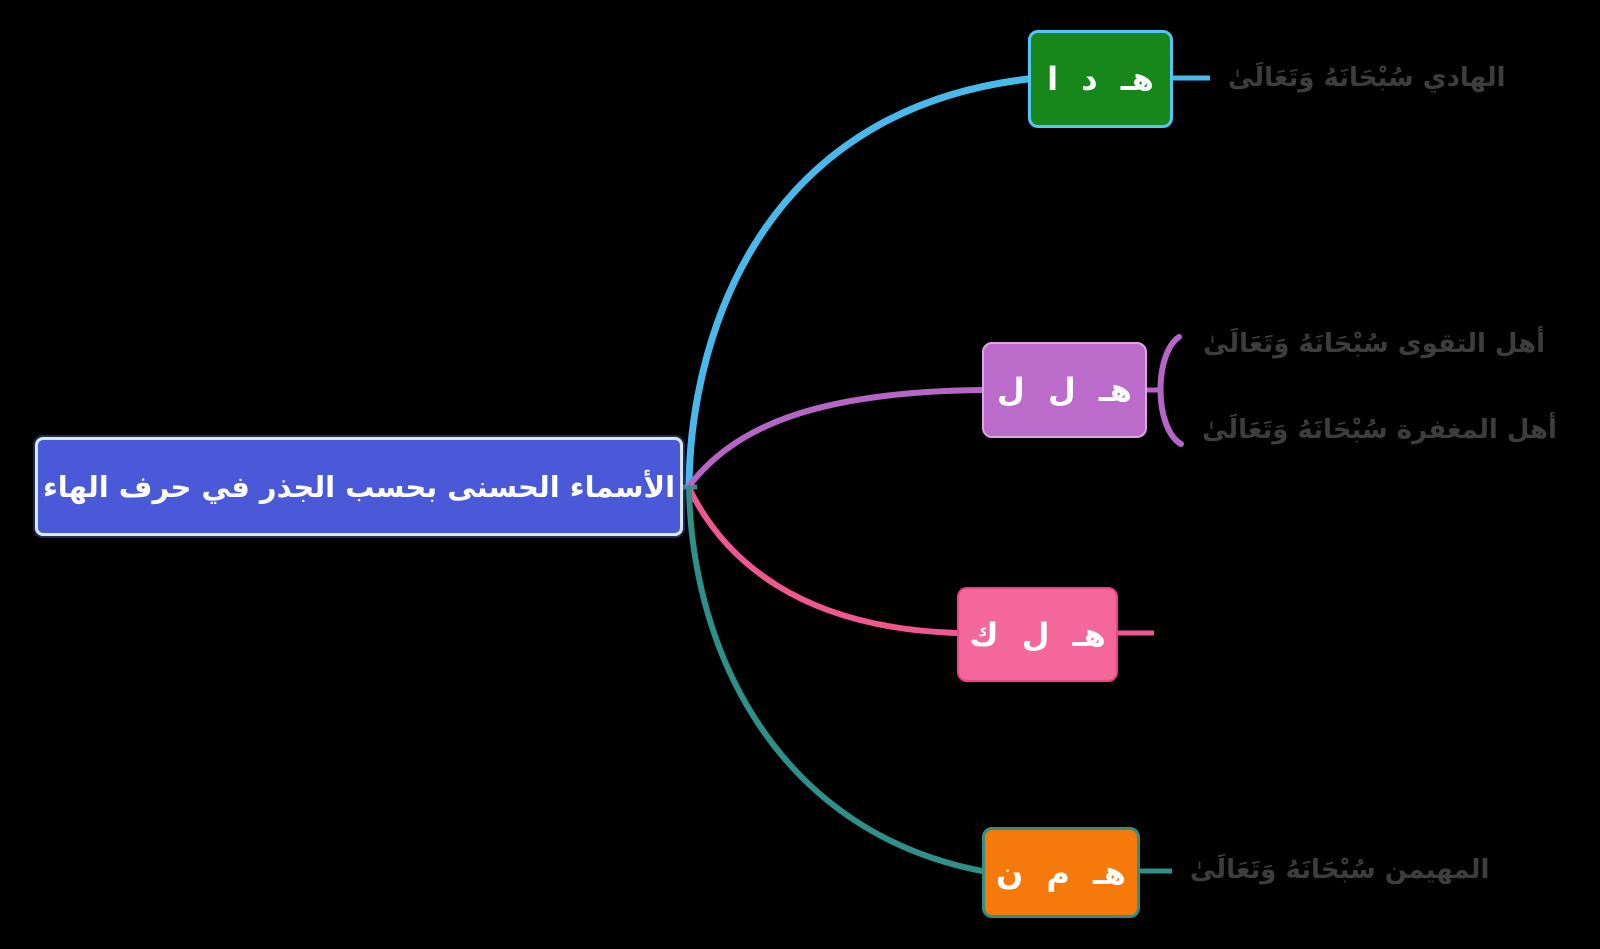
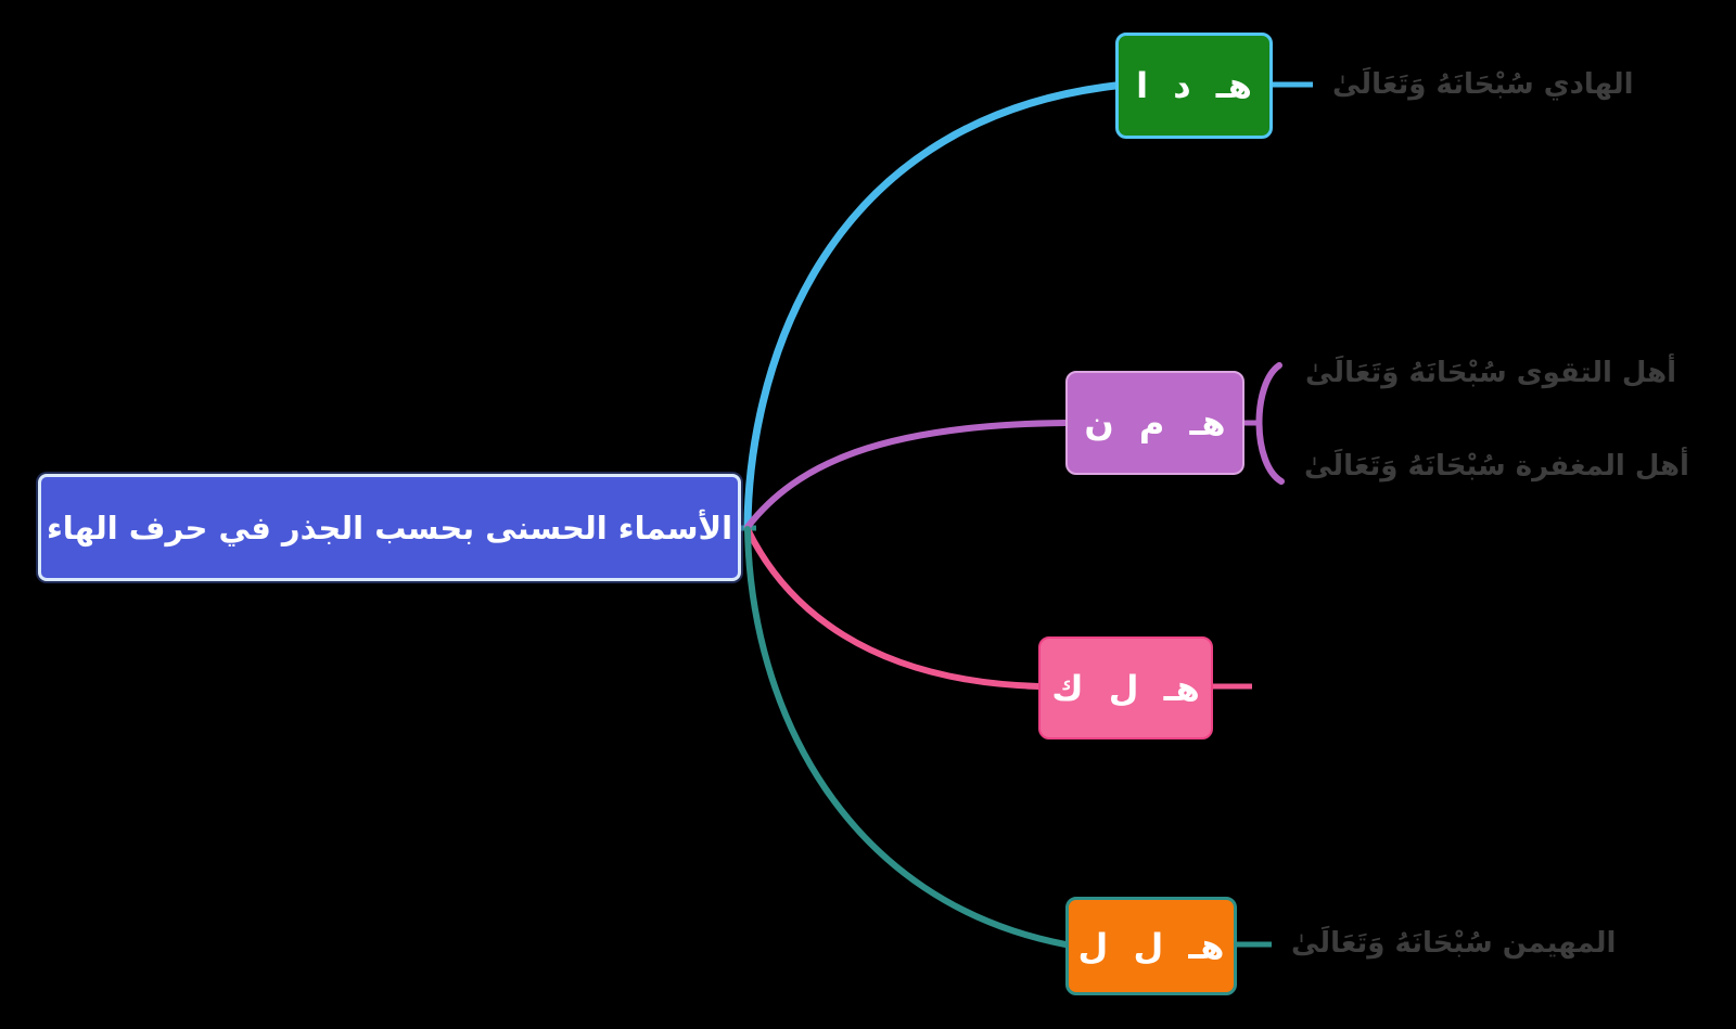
  الأسماء الحسنى بحسب الجذر في حرف الهاء
  هـ د ا
  الهادي سُبْحَانَهُ وَتَعَالَىٰ
- هـ ل ل
+ هـ م ن
  أهل التقوى سُبْحَانَهُ وَتَعَالَىٰ
  أهل المغفرة سُبْحَانَهُ وَتَعَالَىٰ
  هـ ل ك
- هـ م ن
+ هـ ل ل
  المهيمن سُبْحَانَهُ وَتَعَالَىٰ
